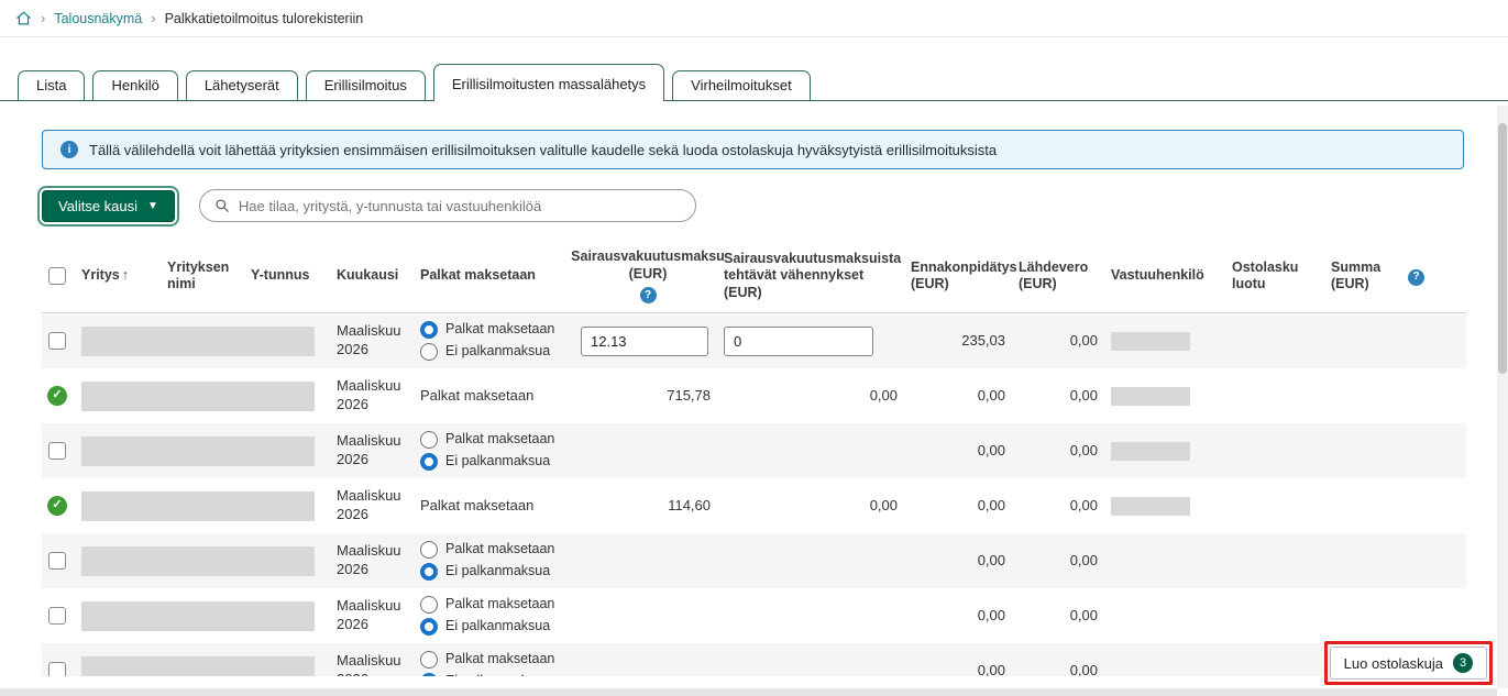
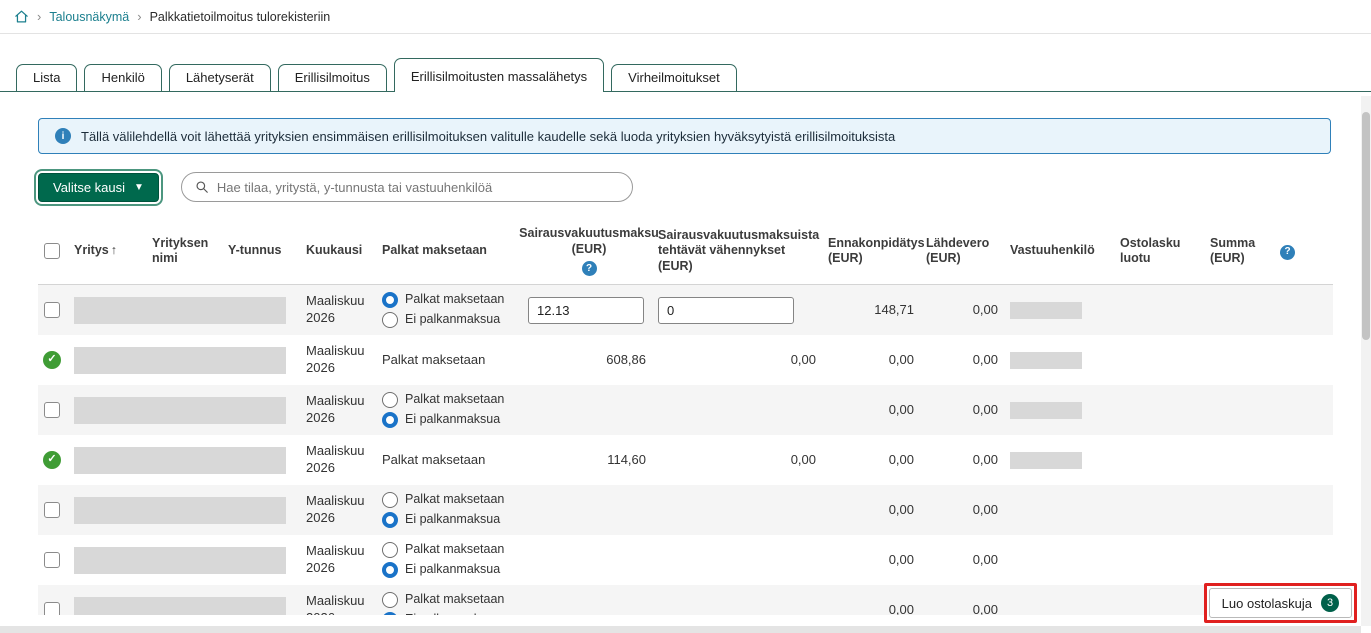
  ›
  Talousnäkymä
  ›
  Palkkatietoilmoitus tulorekisteriin
  Lista
  Henkilö
  Lähetyserät
  Erillisilmoitus
  Erillisilmoitusten massalähetys
  Virheilmoitukset
  i
- Tällä välilehdellä voit lähettää yrityksien ensimmäisen erillisilmoituksen valitulle kaudelle sekä luoda ostolaskuja hyväksytyistä erillisilmoituksista
+ Tällä välilehdellä voit lähettää yrityksien ensimmäisen erillisilmoituksen valitulle kaudelle sekä luoda yrityksien hyväksytyistä erillisilmoituksista
  Valitse kausi
  ▼
  Hae tilaa, yritystä, y-tunnusta tai vastuuhenkilöä
  Yritys ↑
  Yrityksen nimi
  Y-tunnus
  Kuukausi
  Palkat maksetaan
  Sairausvakuutusmaksu (EUR)
  ?
  Sairausvakuutusmaksuista tehtävät vähennykset (EUR)
  Ennakonpidätys (EUR)
  Lähdevero (EUR)
  Vastuuhenkilö
  Ostolasku luotu
  Summa (EUR)
  ?
  Maaliskuu 2026
  Palkat maksetaan
  Ei palkanmaksua
  12.13
  0
- 235,03
+ 148,71
  0,00
  ✓
  Maaliskuu 2026
  Palkat maksetaan
- 715,78
+ 608,86
  0,00
  0,00
  0,00
  Maaliskuu 2026
  Palkat maksetaan
  Ei palkanmaksua
  0,00
  0,00
  ✓
  Maaliskuu 2026
  Palkat maksetaan
  114,60
  0,00
  0,00
  0,00
  Maaliskuu 2026
  Palkat maksetaan
  Ei palkanmaksua
  0,00
  0,00
  Maaliskuu 2026
  Palkat maksetaan
  Ei palkanmaksua
  0,00
  0,00
  Palkat maksetaan
  0,00
  0,00
  Luo ostolaskuja
  3
